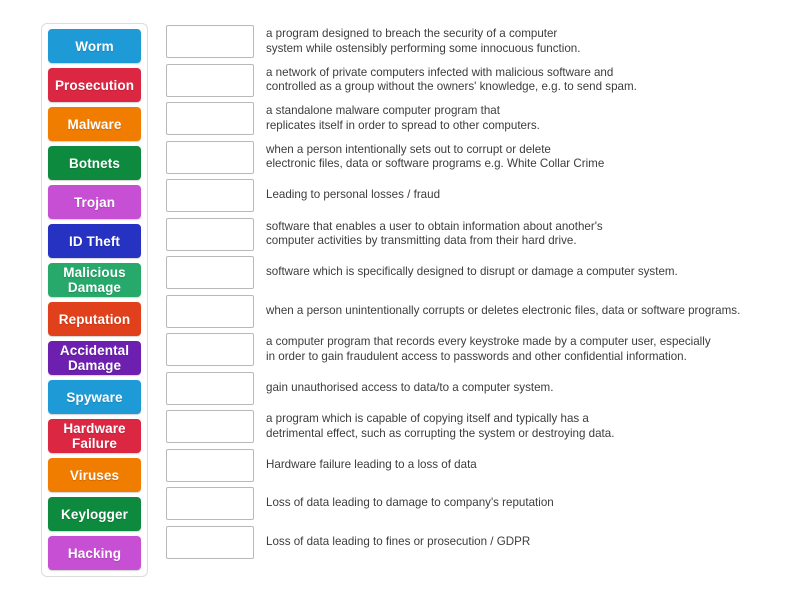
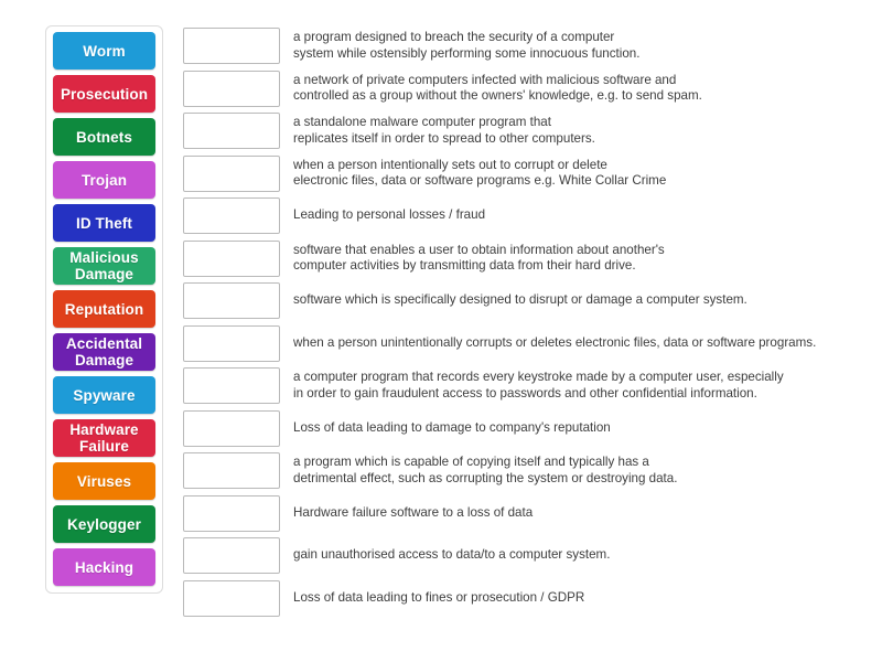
  Worm
  Prosecution
- Malware
  Botnets
  Trojan
  ID Theft
  Malicious
  Damage
  Reputation
  Accidental
  Damage
  Spyware
  Hardware
  Failure
  Viruses
  Keylogger
  Hacking
  a program designed to breach the security of a computer
  system while ostensibly performing some innocuous function.
  a network of private computers infected with malicious software and
  controlled as a group without the owners' knowledge, e.g. to send spam.
  a standalone malware computer program that
  replicates itself in order to spread to other computers.
  when a person intentionally sets out to corrupt or delete
  electronic files, data or software programs e.g. White Collar Crime
  Leading to personal losses / fraud
  software that enables a user to obtain information about another's
  computer activities by transmitting data from their hard drive.
  software which is specifically designed to disrupt or damage a computer system.
  when a person unintentionally corrupts or deletes electronic files, data or software programs.
  a computer program that records every keystroke made by a computer user, especially
  in order to gain fraudulent access to passwords and other confidential information.
- gain unauthorised access to data/to a computer system.
+ Loss of data leading to damage to company's reputation
  a program which is capable of copying itself and typically has a
  detrimental effect, such as corrupting the system or destroying data.
- Hardware failure leading to a loss of data
+ Hardware failure software to a loss of data
- Loss of data leading to damage to company's reputation
+ gain unauthorised access to data/to a computer system.
  Loss of data leading to fines or prosecution / GDPR
